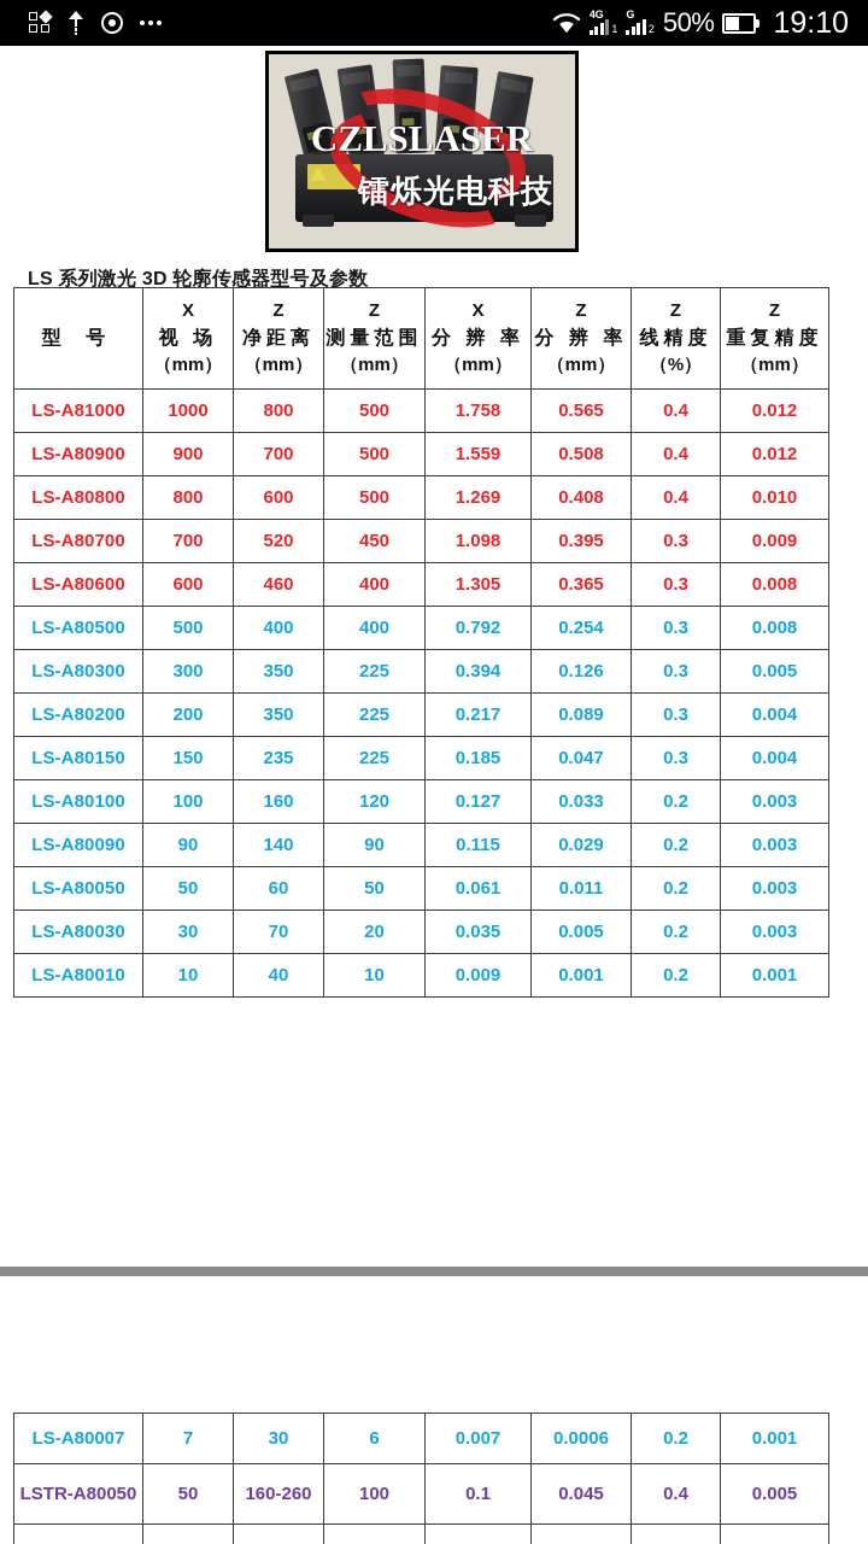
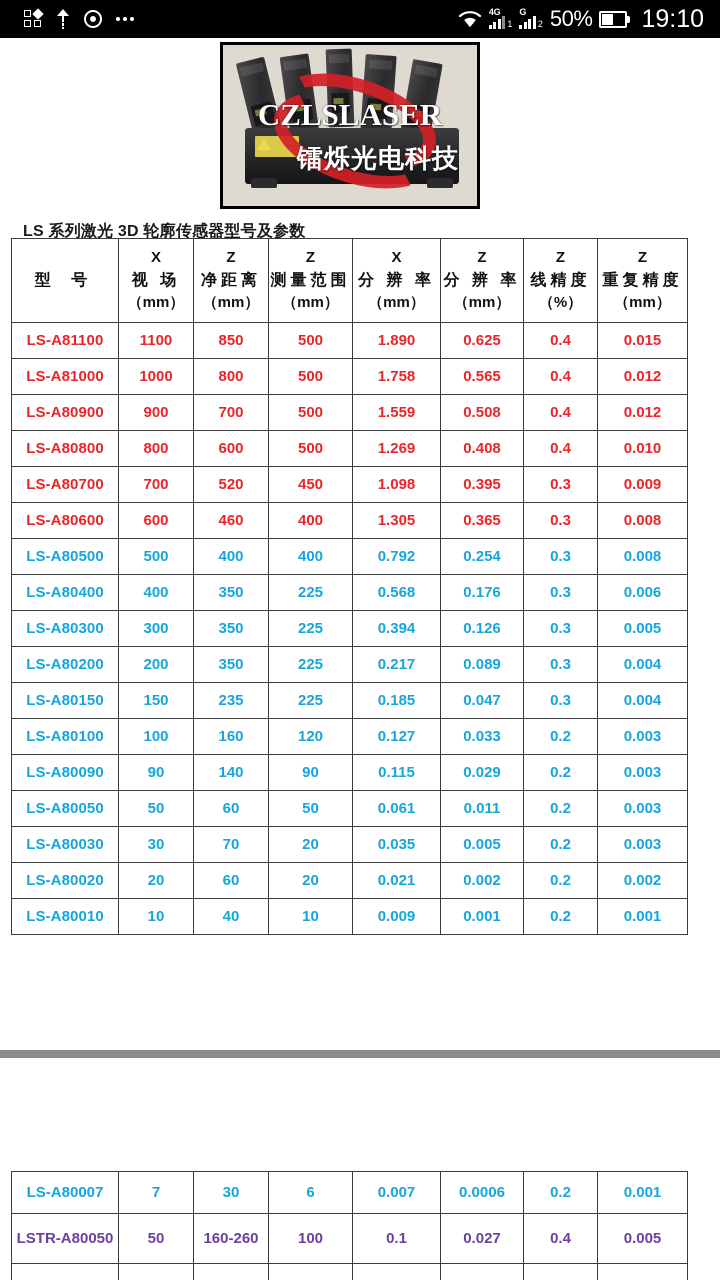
  4G
  1
  G
  2
  50%
  19:10
  CZLSLASER
  镭烁光电科技
  LS 系列激光 3D 轮廓传感器型号及参数
  型 号	X视 场（mm）	Z净距离（mm）	Z测量范围（mm）	X分 辨 率（mm）	Z分 辨 率（mm）	Z线精度（%）	Z重复精度（mm）
+ LS-A81100	1100	850	500	1.890	0.625	0.4	0.015
  LS-A81000	1000	800	500	1.758	0.565	0.4	0.012
  LS-A80900	900	700	500	1.559	0.508	0.4	0.012
  LS-A80800	800	600	500	1.269	0.408	0.4	0.010
  LS-A80700	700	520	450	1.098	0.395	0.3	0.009
  LS-A80600	600	460	400	1.305	0.365	0.3	0.008
  LS-A80500	500	400	400	0.792	0.254	0.3	0.008
+ LS-A80400	400	350	225	0.568	0.176	0.3	0.006
  LS-A80300	300	350	225	0.394	0.126	0.3	0.005
  LS-A80200	200	350	225	0.217	0.089	0.3	0.004
  LS-A80150	150	235	225	0.185	0.047	0.3	0.004
  LS-A80100	100	160	120	0.127	0.033	0.2	0.003
  LS-A80090	90	140	90	0.115	0.029	0.2	0.003
  LS-A80050	50	60	50	0.061	0.011	0.2	0.003
  LS-A80030	30	70	20	0.035	0.005	0.2	0.003
+ LS-A80020	20	60	20	0.021	0.002	0.2	0.002
  LS-A80010	10	40	10	0.009	0.001	0.2	0.001
  LS-A80007	7	30	6	0.007	0.0006	0.2	0.001
- LSTR-A80050	50	160-260	100	0.1	0.045	0.4	0.005
+ LSTR-A80050	50	160-260	100	0.1	0.027	0.4	0.005
